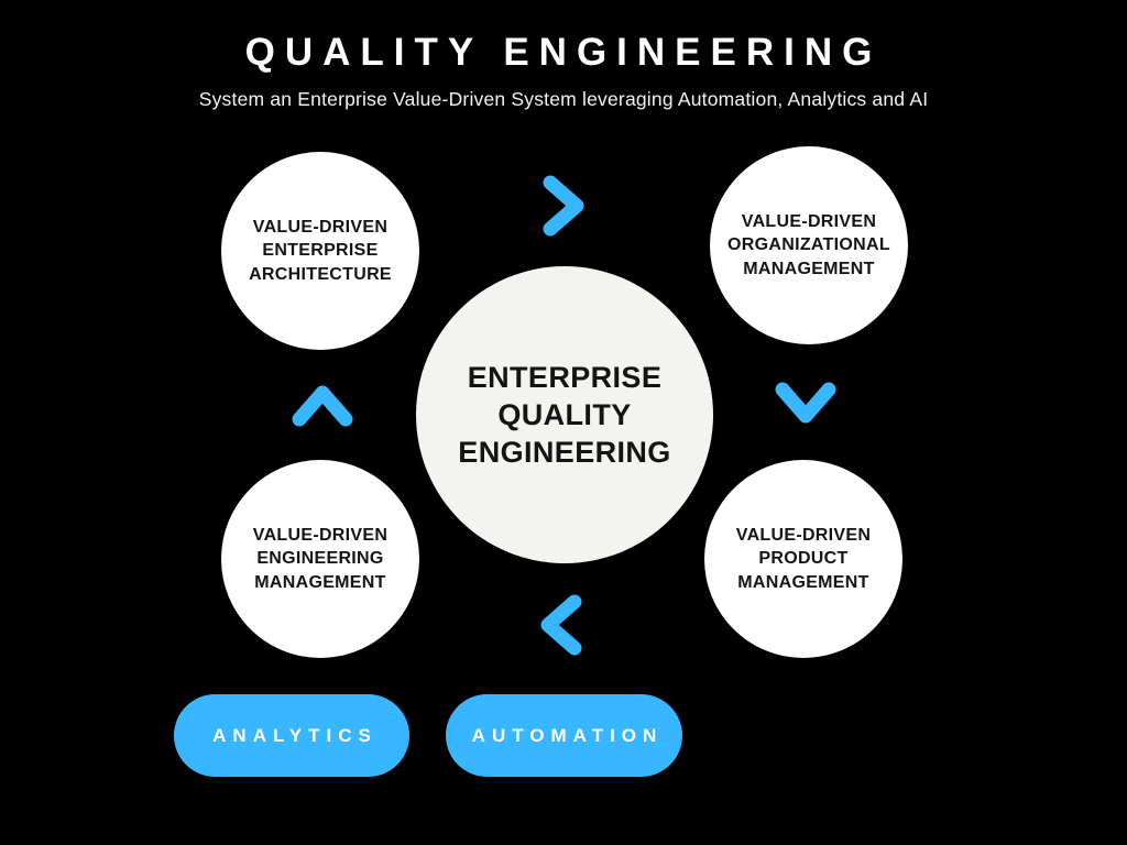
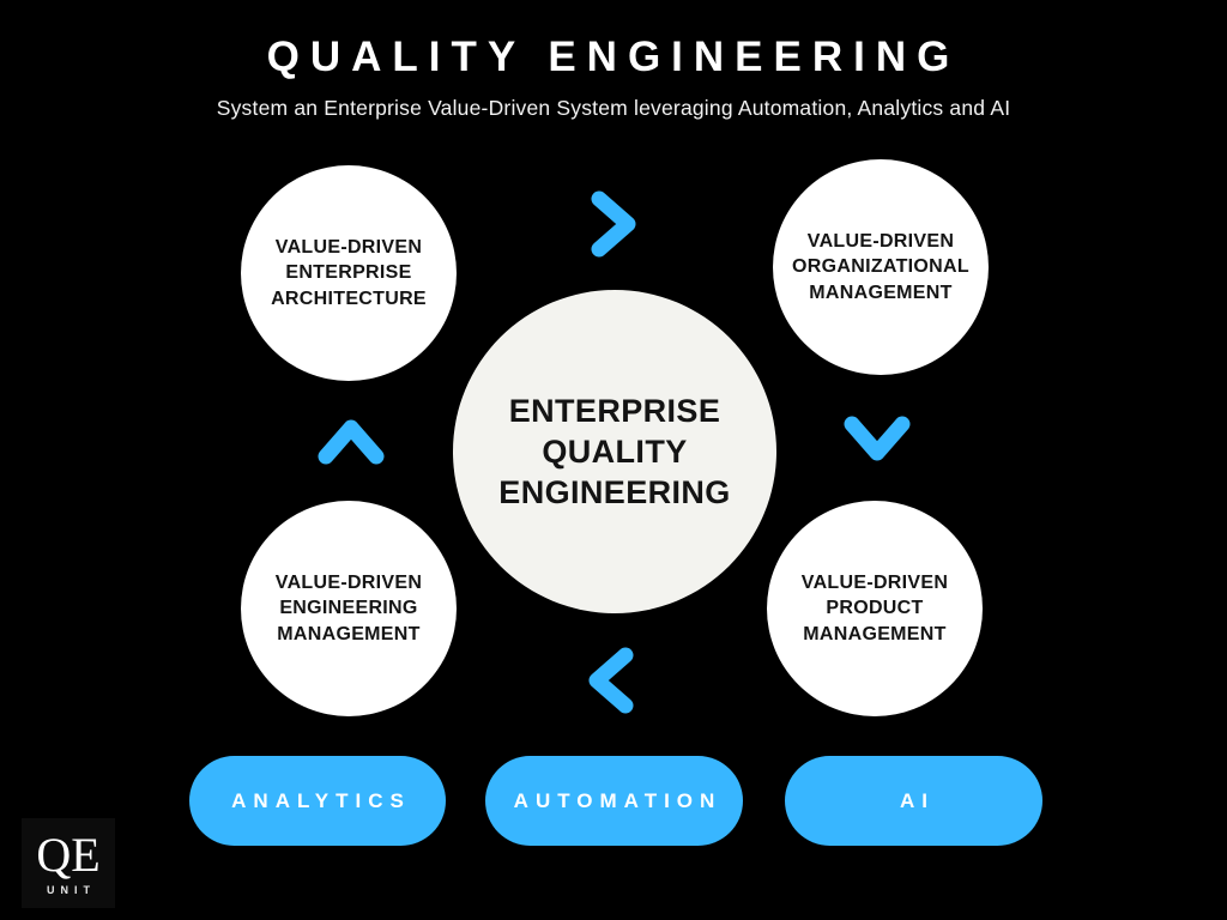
  QUALITY ENGINEERING
  System an Enterprise Value-Driven System leveraging Automation, Analytics and AI
  VALUE-DRIVEN
  ENTERPRISE
  ARCHITECTURE
  VALUE-DRIVEN
  ORGANIZATIONAL
  MANAGEMENT
  VALUE-DRIVEN
  PRODUCT
  MANAGEMENT
  VALUE-DRIVEN
  ENGINEERING
  MANAGEMENT
  ENTERPRISE
  QUALITY
  ENGINEERING
  ANALYTICS
  AUTOMATION
+ AI
+ QE
+ UNIT
